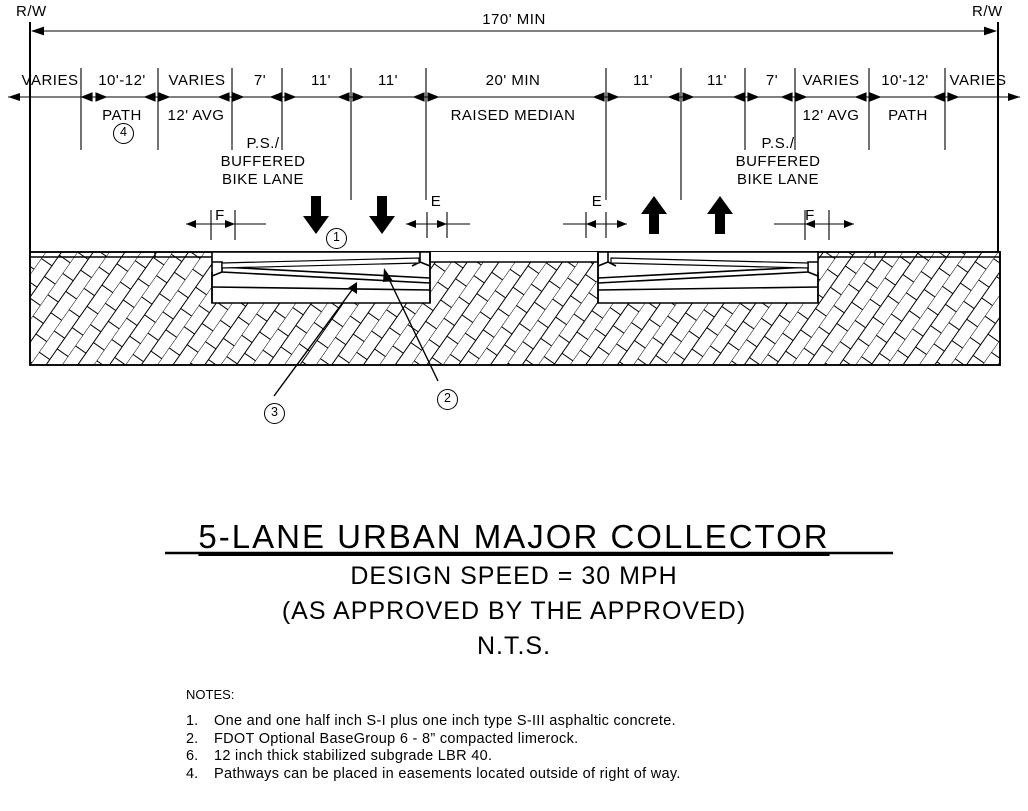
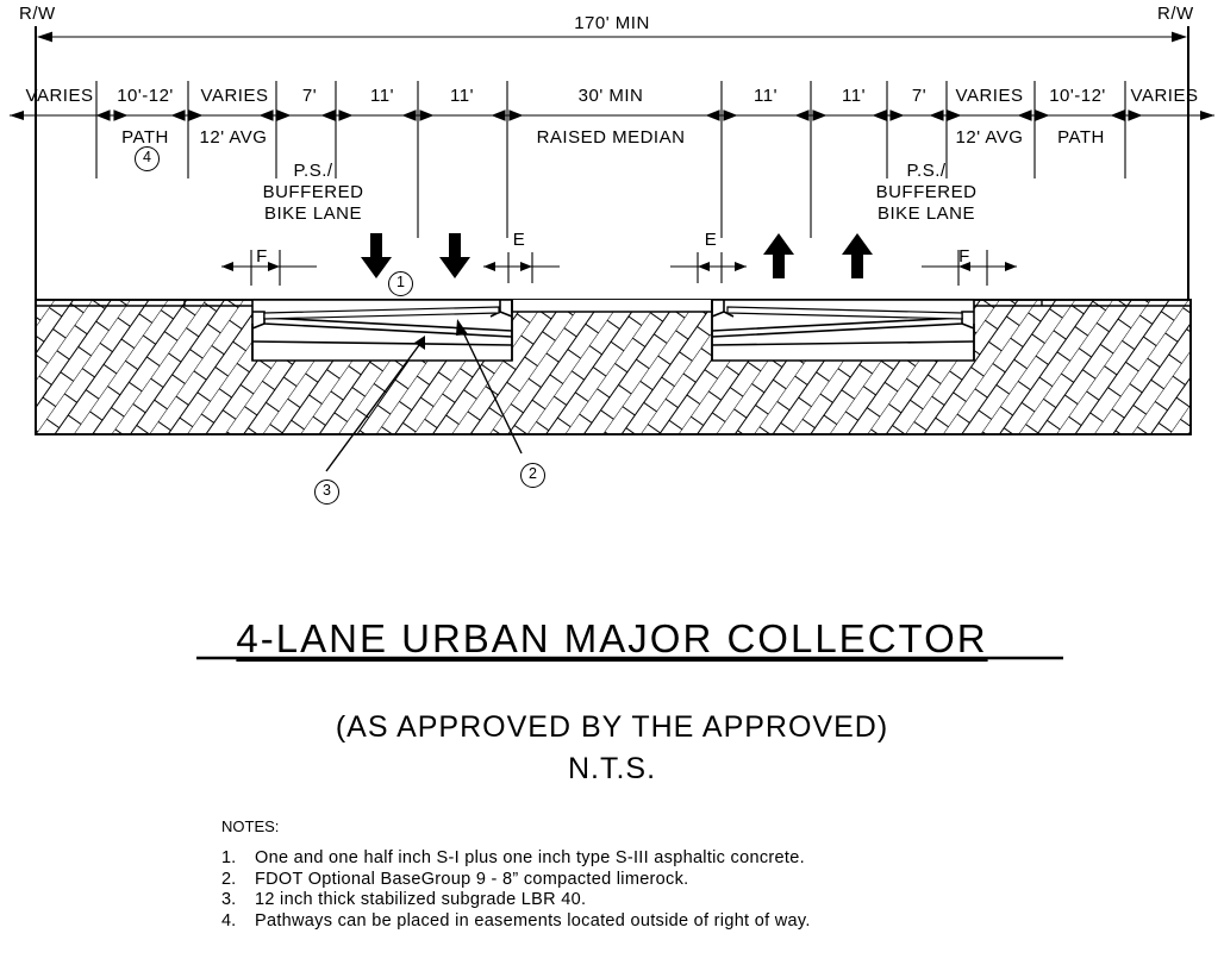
  R/W
  R/W
  170' MIN
  VARIES
  10'-12'
  VARIES
  7'
  11'
  11'
- 20' MIN
+ 30' MIN
  11'
  11'
  7'
  VARIES
  10'-12'
  VARIES
  PATH
  12' AVG
  RAISED MEDIAN
  12' AVG
  PATH
  P.S./
  BUFFERED
  BIKE LANE
  P.S./
  BUFFERED
  BIKE LANE
  F
  E
  E
  F
  1
  2
  3
  4
- 5-LANE URBAN MAJOR COLLECTOR
+ 4-LANE URBAN MAJOR COLLECTOR
- DESIGN SPEED = 30 MPH
  (AS APPROVED BY THE APPROVED)
  N.T.S.
  NOTES:
  1.
  One and one half inch S-I plus one inch type S-III asphaltic concrete.
  2.
- FDOT Optional BaseGroup 6 - 8” compacted limerock.
+ FDOT Optional BaseGroup 9 - 8” compacted limerock.
- 6.
+ 3.
  12 inch thick stabilized subgrade LBR 40.
  4.
  Pathways can be placed in easements located outside of right of way.
